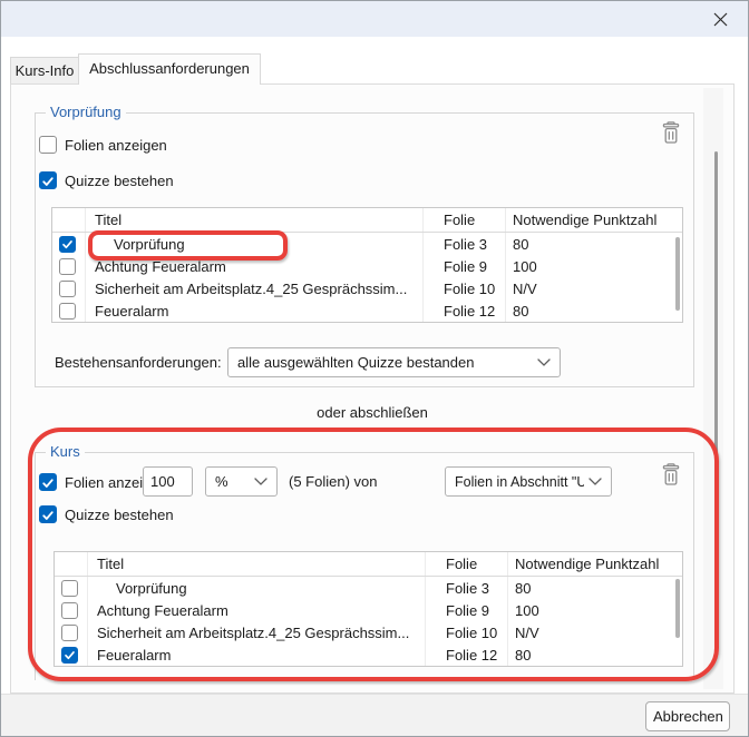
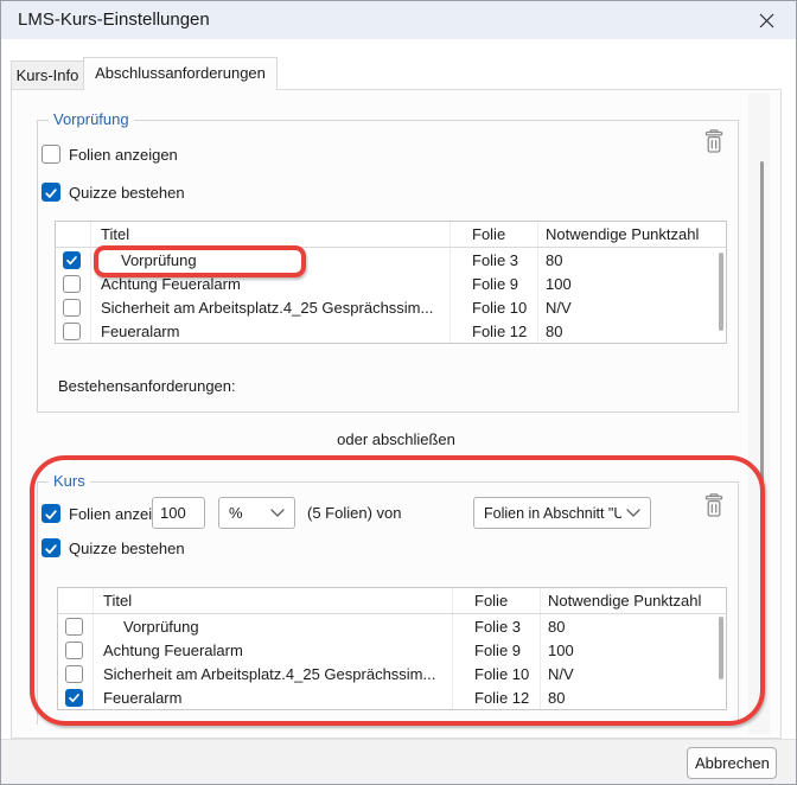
+ LMS-Kurs-Einstellungen
  Kurs-Info
  Abschlussanforderungen
  Vorprüfung
  Folien anzeigen
  Quizze bestehen
  Titel
  Folie
  Notwendige Punktzahl
  Vorprüfung
  Folie 3
  80
  Achtung Feueralarm
  Folie 9
  100
  Sicherheit am Arbeitsplatz.4_25 Gesprächssim...
  Folie 10
  N/V
  Feueralarm
  Folie 12
  80
  Bestehensanforderungen:
- alle ausgewählten Quizze bestanden
  oder abschließen
  Kurs
  Folien anzei
  100
  %
  (5 Folien) von
  Folien in Abschnitt "U
  Quizze bestehen
  Titel
  Folie
  Notwendige Punktzahl
  Vorprüfung
  Folie 3
  80
  Achtung Feueralarm
  Folie 9
  100
  Sicherheit am Arbeitsplatz.4_25 Gesprächssim...
  Folie 10
  N/V
  Feueralarm
  Folie 12
  80
  Abbrechen
